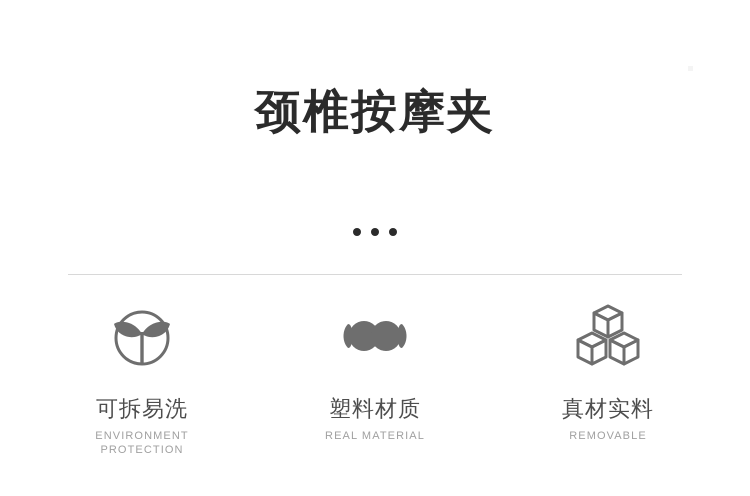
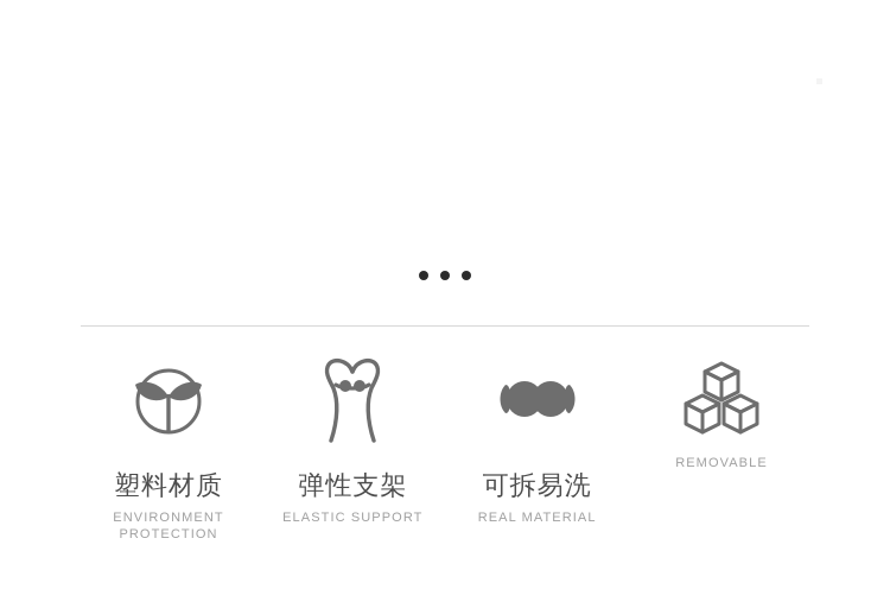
- 颈椎按摩夹
- 可拆易洗
+ 塑料材质
  ENVIRONMENT PROTECTION
+ 弹性支架
+ ELASTIC SUPPORT
- 塑料材质
+ 可拆易洗
  REAL MATERIAL
- 真材实料
  REMOVABLE
